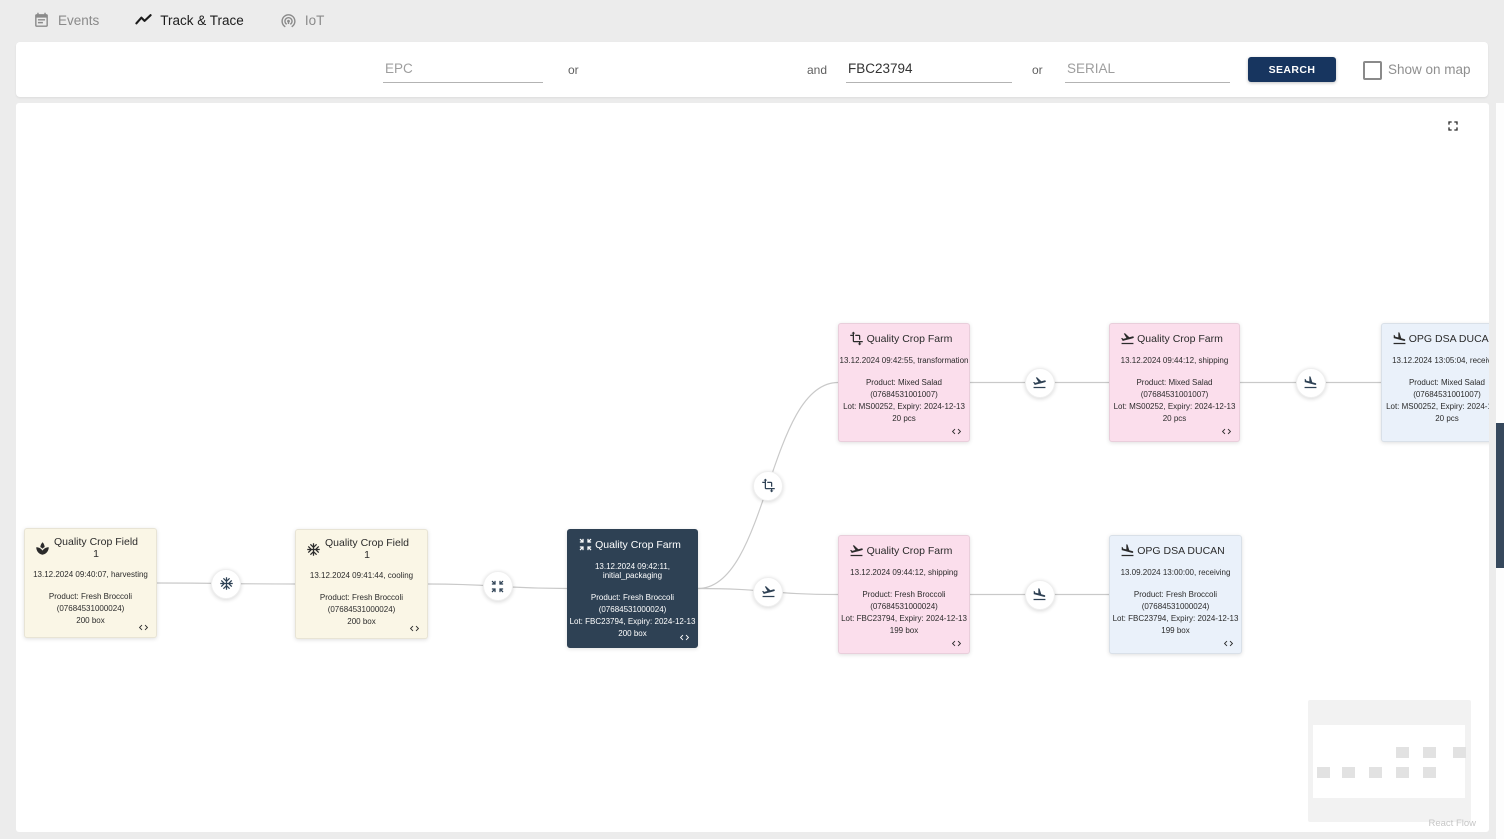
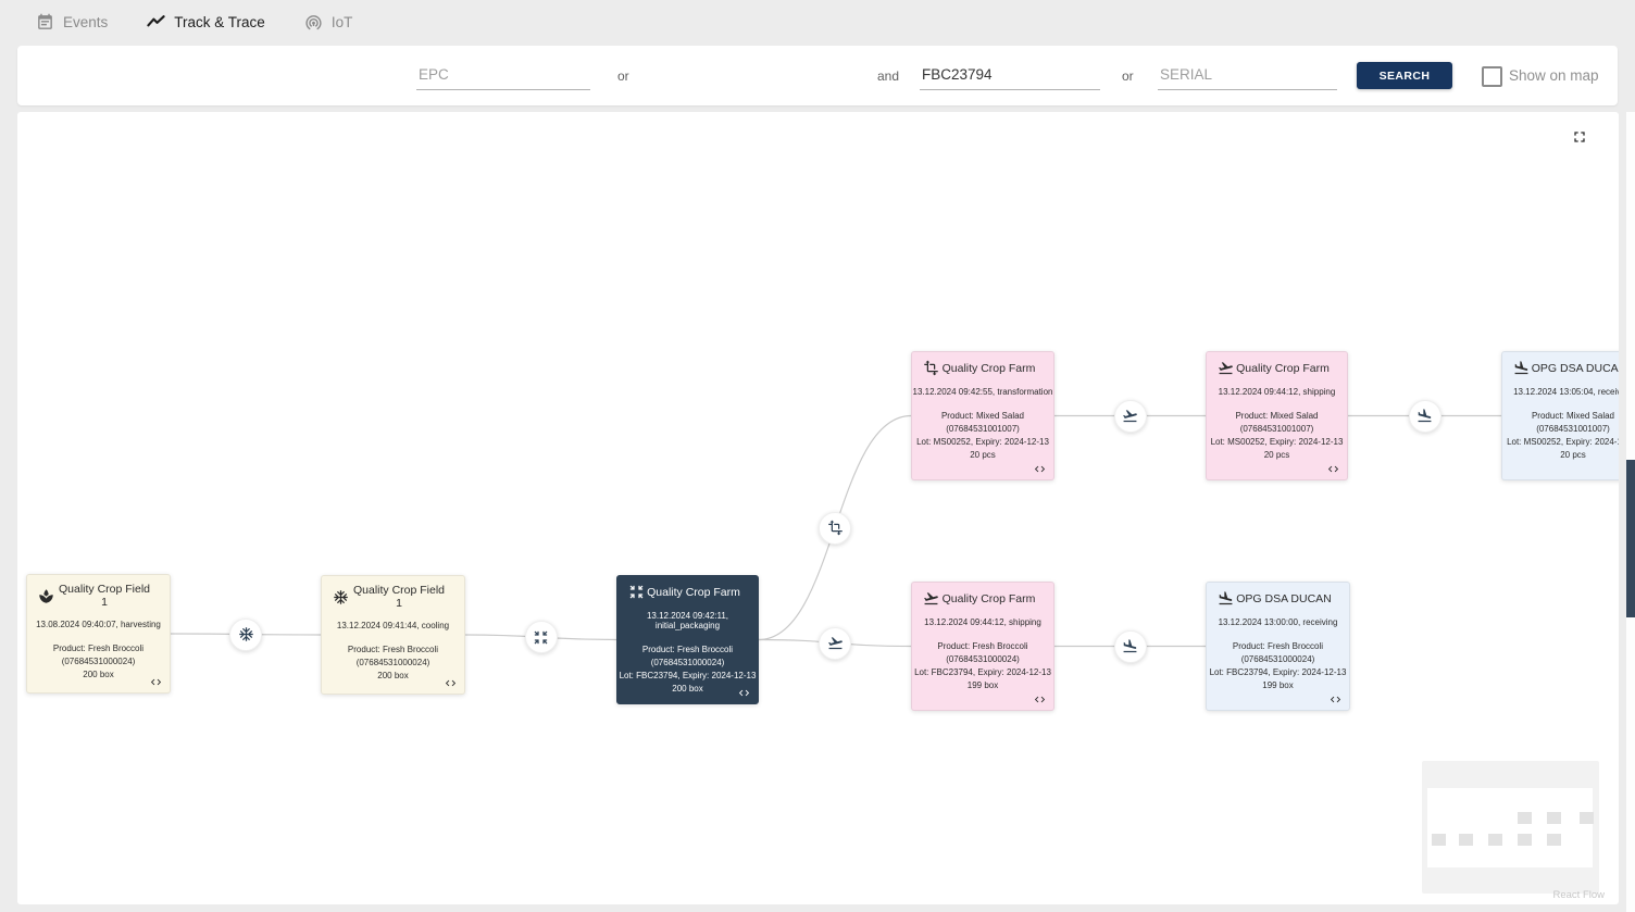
  Events
  Track & Trace
  IoT
  EPC
  or
  and
  FBC23794
  or
  SERIAL
  SEARCH
  Show on map
  Quality Crop Field 1
- 13.12.2024 09:40:07, harvesting
+ 13.08.2024 09:40:07, harvesting
  Product: Fresh Broccoli
  (07684531000024)
  200 box
  Quality Crop Field 1
  13.12.2024 09:41:44, cooling
  Product: Fresh Broccoli
  (07684531000024)
  200 box
  Quality Crop Farm
  13.12.2024 09:42:11, initial_packaging
  Product: Fresh Broccoli
  (07684531000024)
  Lot: FBC23794, Expiry: 2024-12-13
  200 box
  Quality Crop Farm
  13.12.2024 09:42:55, transformation
  Product: Mixed Salad
  (07684531001007)
  Lot: MS00252, Expiry: 2024-12-13
  20 pcs
  Quality Crop Farm
  13.12.2024 09:44:12, shipping
  Product: Mixed Salad
  (07684531001007)
  Lot: MS00252, Expiry: 2024-12-13
  20 pcs
  OPG DSA DUCA
  13.12.2024 13:05:04, recei
  Product: Mixed Salad
  (07684531001007)
  Lot: MS00252, Expiry: 2024-
  20 pcs
  Quality Crop Farm
  13.12.2024 09:44:12, shipping
  Product: Fresh Broccoli
  (07684531000024)
  Lot: FBC23794, Expiry: 2024-12-13
  199 box
  OPG DSA DUCAN
- 13.09.2024 13:00:00, receiving
+ 13.12.2024 13:00:00, receiving
  Product: Fresh Broccoli
  (07684531000024)
  Lot: FBC23794, Expiry: 2024-12-13
  199 box
  React Flow
